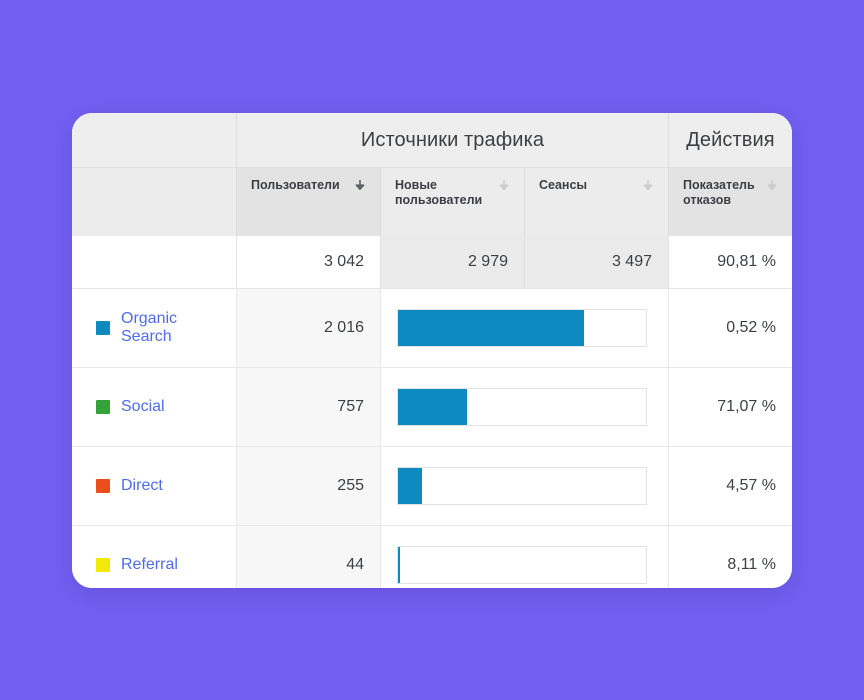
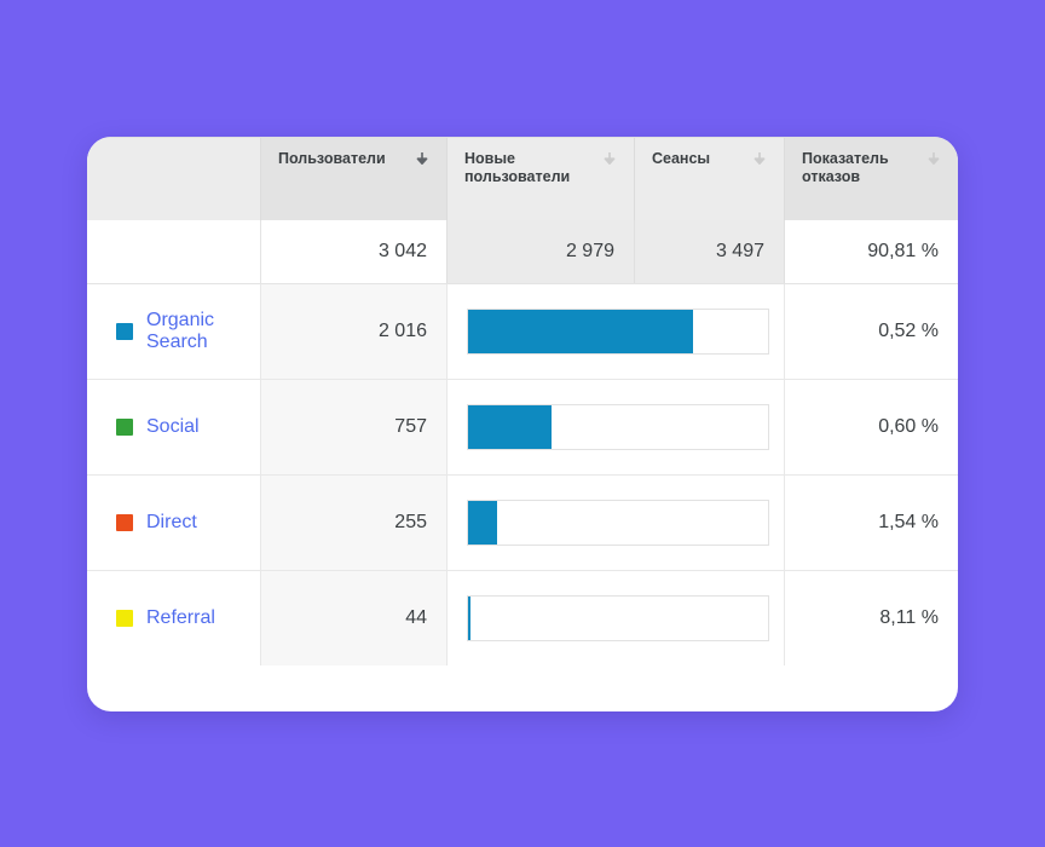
- 	Источники трафика	Действия
  	Пользователи	Новые пользователи	Сеансы	Показатель отказов
  	3 042	2 979	3 497	90,81 %
  Organic Search	2 016		0,52 %
- Social	757		71,07 %
+ Social	757		0,60 %
- Direct	255		4,57 %
+ Direct	255		1,54 %
  Referral	44		8,11 %
